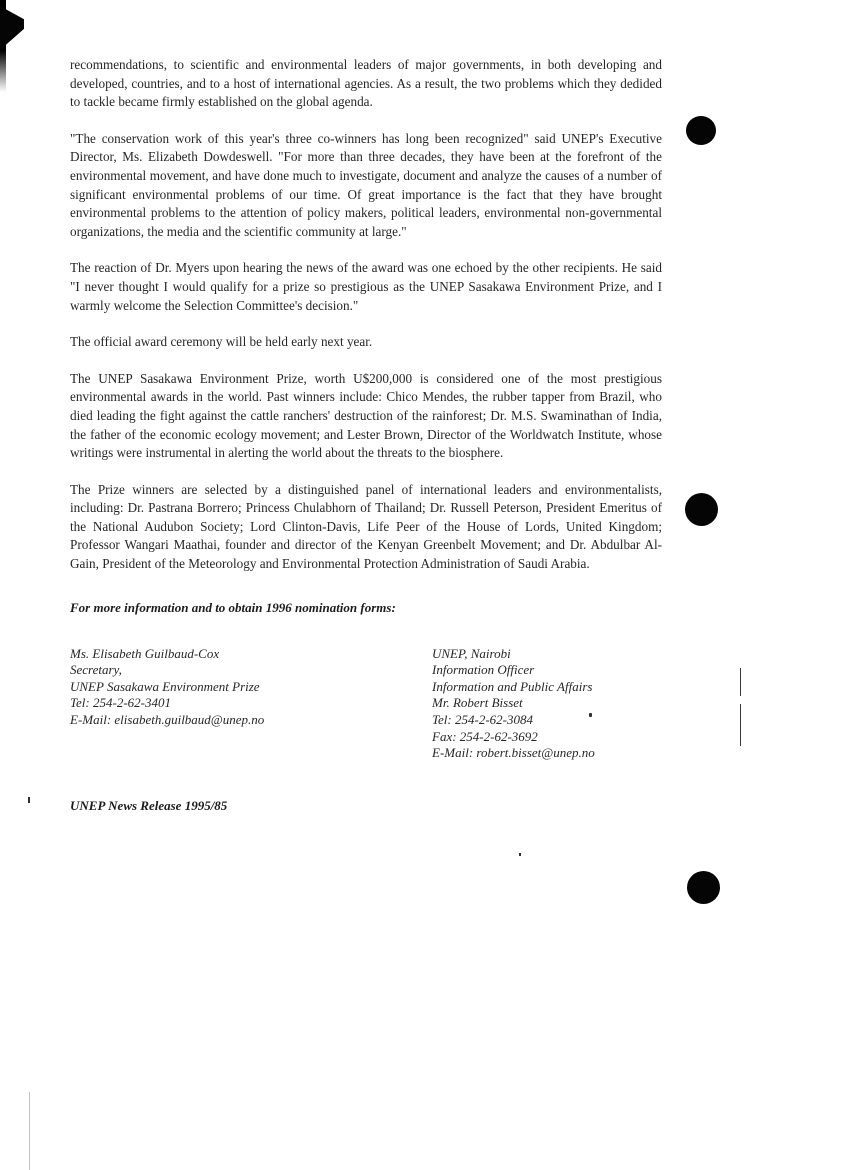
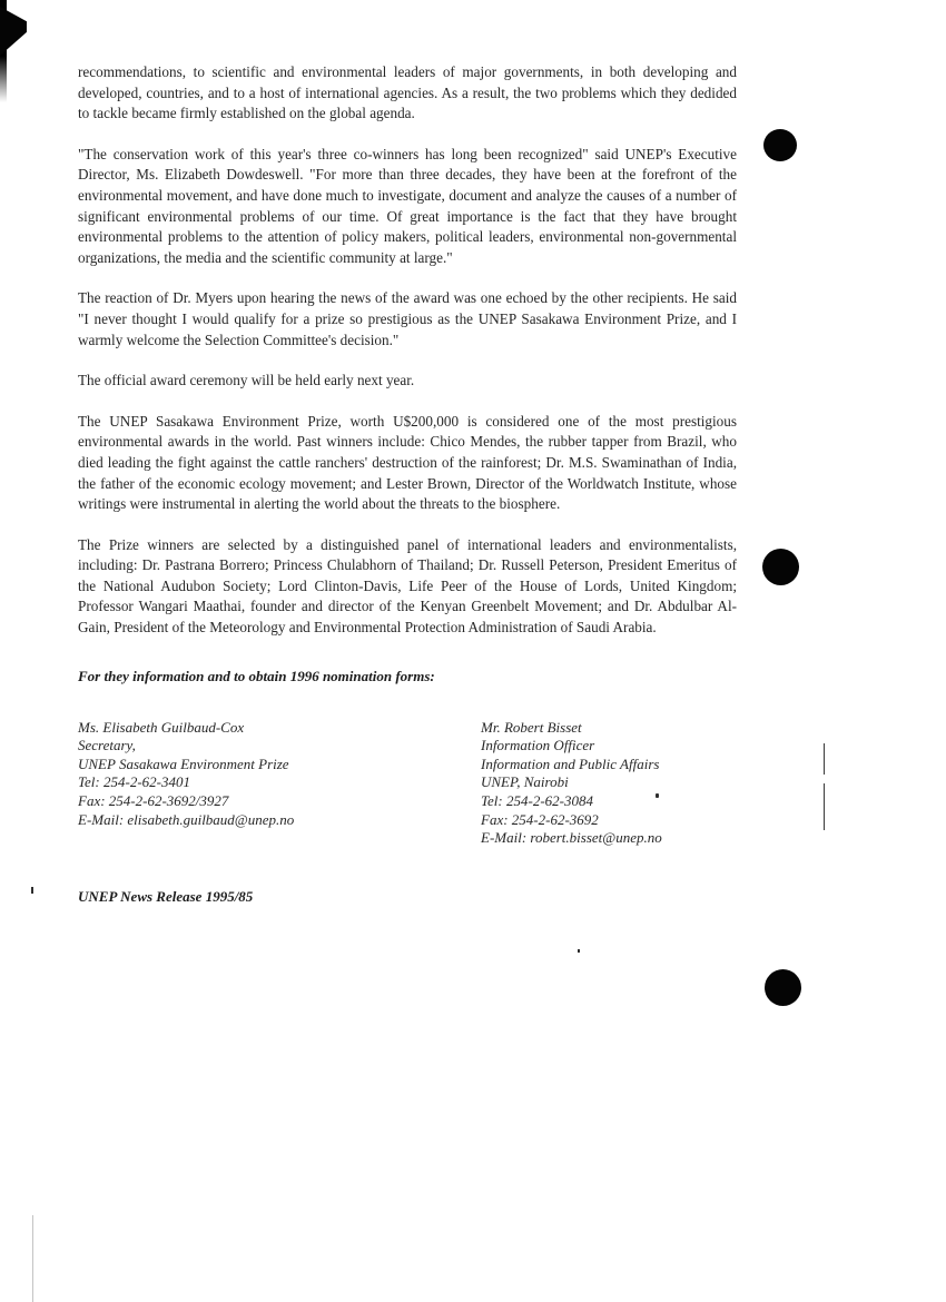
  recommendations, to scientific and environmental leaders of major governments, in both developing and developed, countries, and to a host of international agencies. As a result, the two problems which they dedided to tackle became firmly established on the global agenda.
  "The conservation work of this year's three co-winners has long been recognized" said UNEP's Executive Director, Ms. Elizabeth Dowdeswell. "For more than three decades, they have been at the forefront of the environmental movement, and have done much to investigate, document and analyze the causes of a number of significant environmental problems of our time. Of great importance is the fact that they have brought environmental problems to the attention of policy makers, political leaders, environmental non-governmental organizations, the media and the scientific community at large."
  The reaction of Dr. Myers upon hearing the news of the award was one echoed by the other recipients. He said "I never thought I would qualify for a prize so prestigious as the UNEP Sasakawa Environment Prize, and I warmly welcome the Selection Committee's decision."
  The official award ceremony will be held early next year.
  The UNEP Sasakawa Environment Prize, worth U$200,000 is considered one of the most prestigious environmental awards in the world. Past winners include: Chico Mendes, the rubber tapper from Brazil, who died leading the fight against the cattle ranchers' destruction of the rainforest; Dr. M.S. Swaminathan of India, the father of the economic ecology movement; and Lester Brown, Director of the Worldwatch Institute, whose writings were instrumental in alerting the world about the threats to the biosphere.
  The Prize winners are selected by a distinguished panel of international leaders and environmentalists, including: Dr. Pastrana Borrero; Princess Chulabhorn of Thailand; Dr. Russell Peterson, President Emeritus of the National Audubon Society; Lord Clinton-Davis, Life Peer of the House of Lords, United Kingdom; Professor Wangari Maathai, founder and director of the Kenyan Greenbelt Movement; and Dr. Abdulbar Al-Gain, President of the Meteorology and Environmental Protection Administration of Saudi Arabia.
- For more information and to obtain 1996 nomination forms:
+ For they information and to obtain 1996 nomination forms:
  Ms. Elisabeth Guilbaud-Cox
  Secretary,
  UNEP Sasakawa Environment Prize
  Tel: 254-2-62-3401
+ Fax: 254-2-62-3692/3927
  E-Mail: elisabeth.guilbaud@unep.no
- UNEP, Nairobi
+ Mr. Robert Bisset
  Information Officer
  Information and Public Affairs
- Mr. Robert Bisset
+ UNEP, Nairobi
  Tel: 254-2-62-3084
  Fax: 254-2-62-3692
  E-Mail: robert.bisset@unep.no
  UNEP News Release 1995/85
